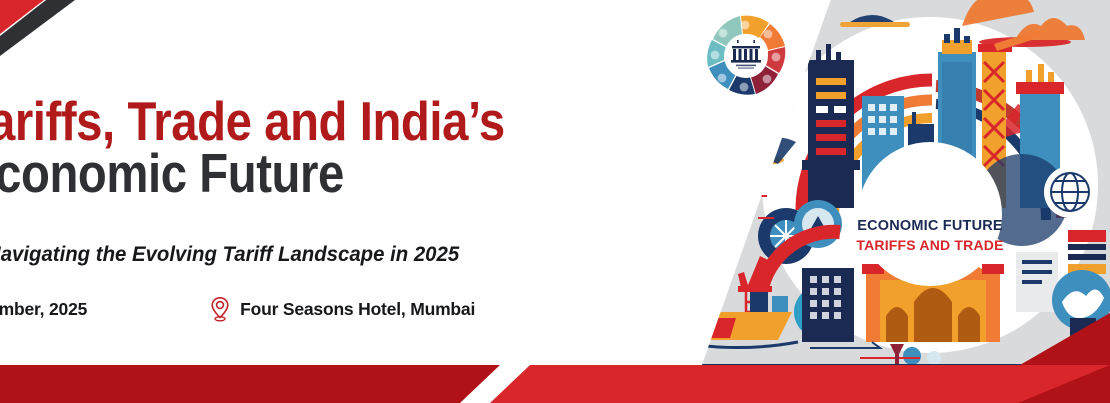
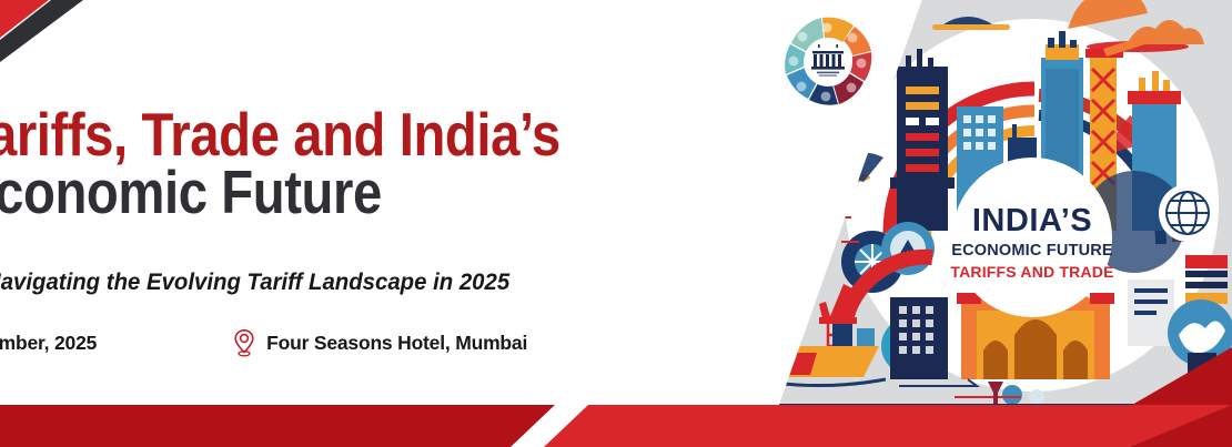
+ INDIA’S
  ECONOMIC FUTURE
  TARIFFS AND TRADE
  ariffs, Trade and India’s
  conomic Future
  avigating the Evolving Tariff Landscape in 2025
  mber, 2025
  Four Seasons Hotel, Mumbai
